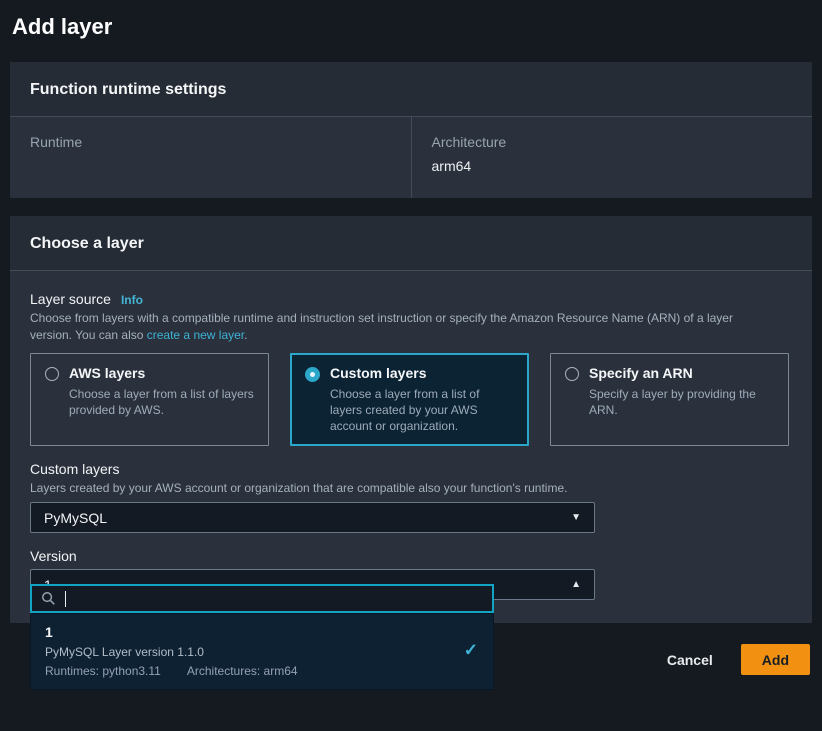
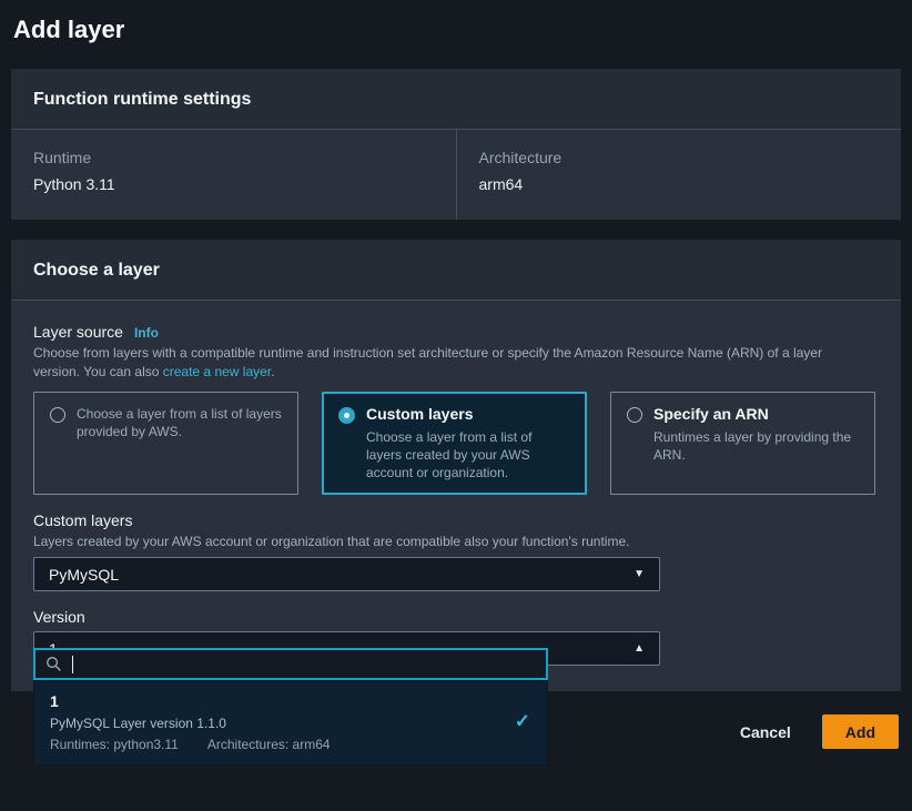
  Add layer
  Function runtime settings
  Runtime
+ Python 3.11
  Architecture
  arm64
  Choose a layer
  Layer source
  Info
- Choose from layers with a compatible runtime and instruction set instruction or specify the Amazon Resource Name (ARN) of a layer version. You can also create a new layer.
+ Choose from layers with a compatible runtime and instruction set architecture or specify the Amazon Resource Name (ARN) of a layer version. You can also create a new layer.
- AWS layers
  Choose a layer from a list of layers provided by AWS.
  Custom layers
  Choose a layer from a list of layers created by your AWS account or organization.
  Specify an ARN
- Specify a layer by providing the ARN.
+ Runtimes a layer by providing the ARN.
  Custom layers
  Layers created by your AWS account or organization that are compatible also your function's runtime.
  PyMySQL
  ▼
  Version
  ▲
  1
  PyMySQL Layer version 1.1.0
  Runtimes: python3.11
  Architectures: arm64
  ✓
  Cancel
  Add
